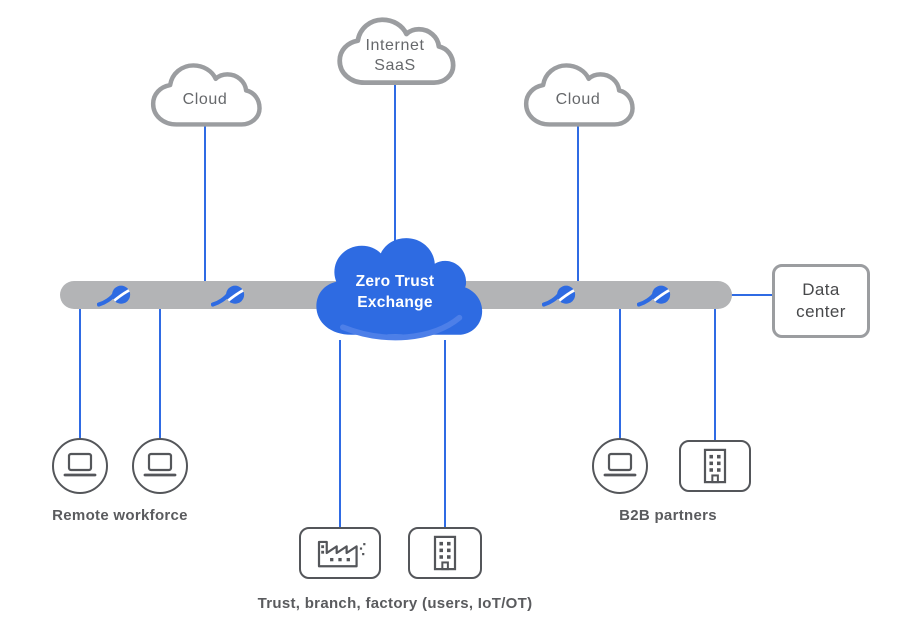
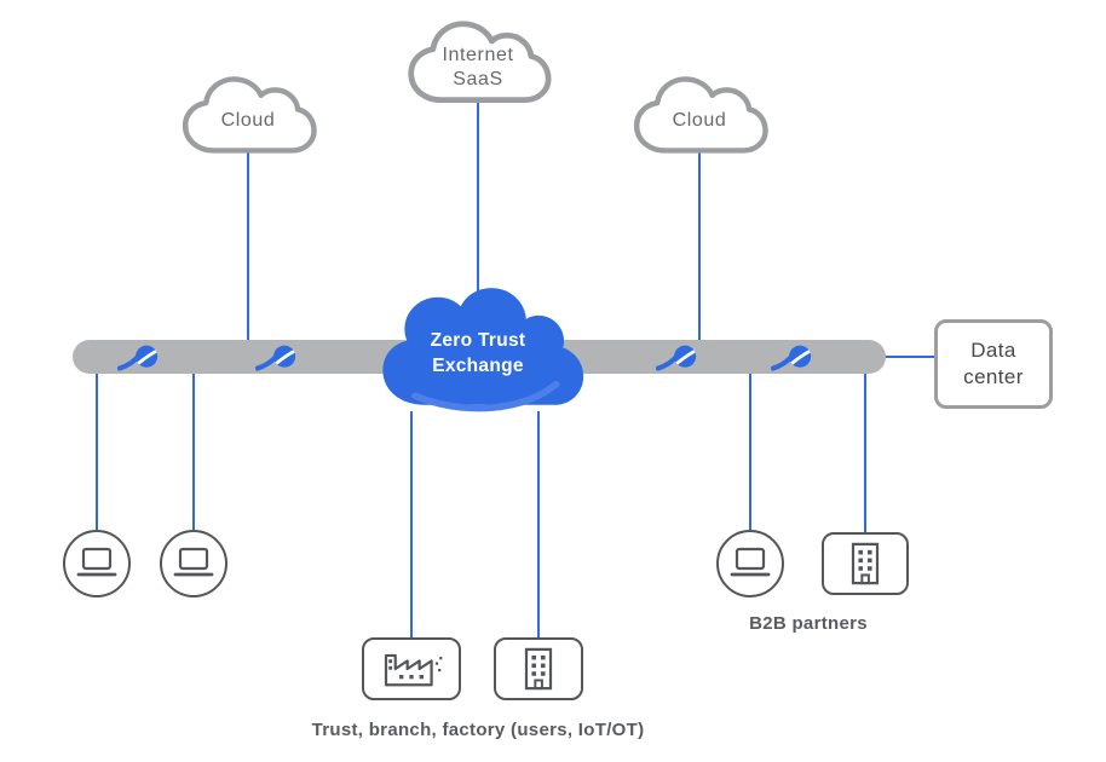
  Cloud
  Internet
  SaaS
  Cloud
  Zero Trust
  Exchange
  Data
  center
- Remote workforce
  Trust, branch, factory (users, IoT/OT)
  B2B partners
